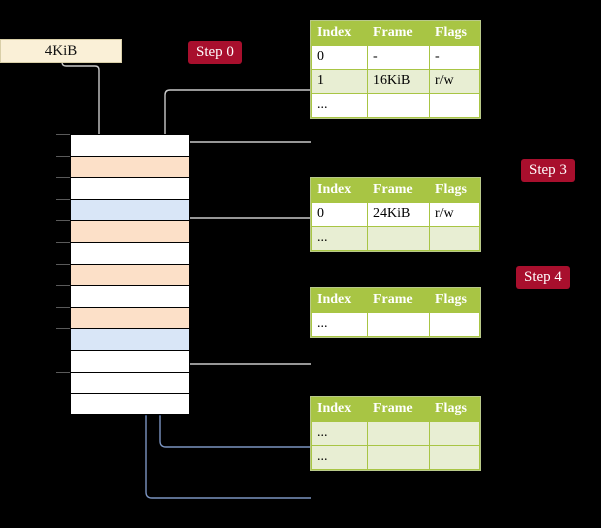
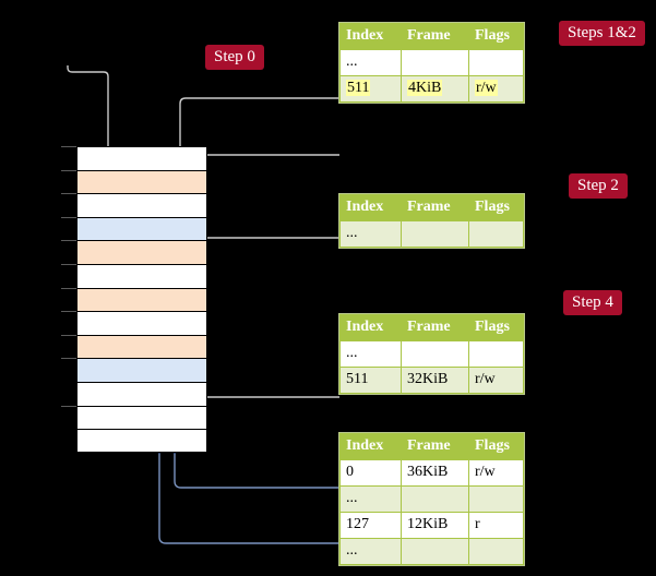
- 4KiB
  Step 0
+ Steps 1&2
- Step 3
+ Step 2
  Step 4
  Index	Frame	Flags
- 0	-	-
- 1	16KiB	r/w
  ...
+ 511	4KiB	r/w
  Index	Frame	Flags
- 0	24KiB	r/w
  ...
  Index	Frame	Flags
  ...
+ 511	32KiB	r/w
  Index	Frame	Flags
+ 0	36KiB	r/w
  ...
+ 127	12KiB	r
  ...
